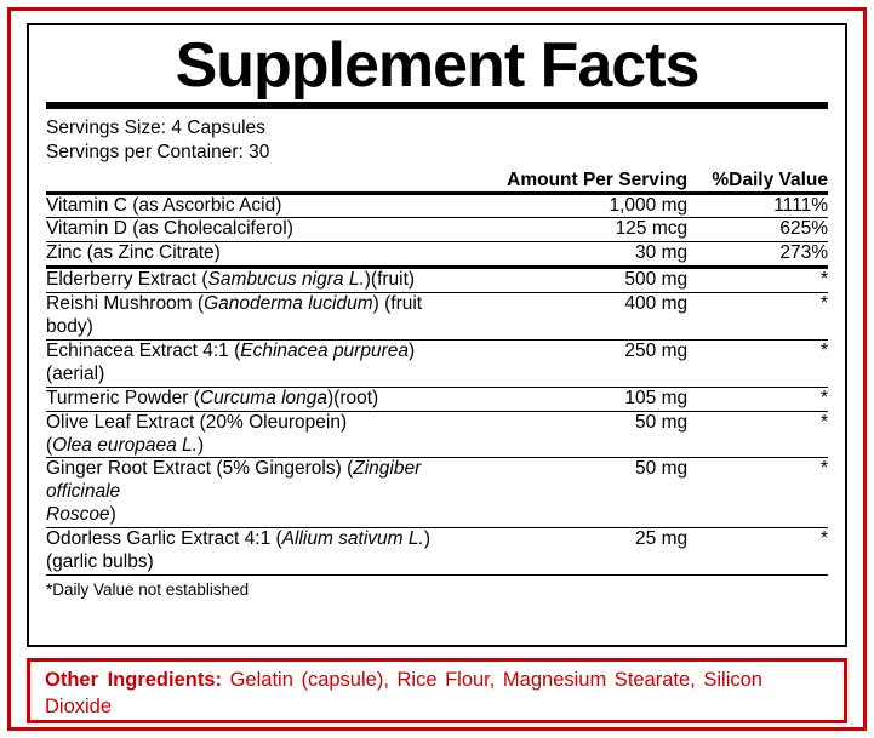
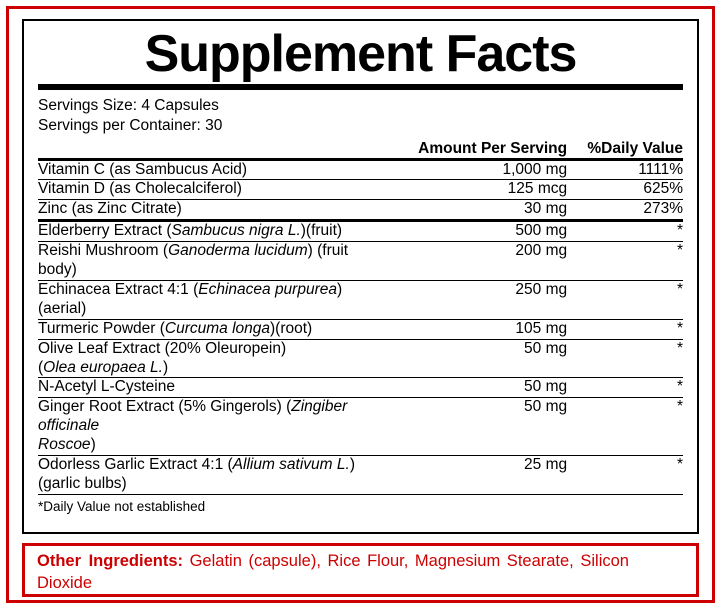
  Supplement Facts
  Servings Size: 4 Capsules
  Servings per Container: 30
  	Amount Per Serving	%Daily Value
- Vitamin C (as Ascorbic Acid)	1,000 mg	1111%
+ Vitamin C (as Sambucus Acid)	1,000 mg	1111%
  Vitamin D (as Cholecalciferol)	125 mcg	625%
  Zinc (as Zinc Citrate)	30 mg	273%
  Elderberry Extract (Sambucus nigra L.)(fruit)	500 mg	*
- Reishi Mushroom (Ganoderma lucidum) (fruit body)	400 mg	*
+ Reishi Mushroom (Ganoderma lucidum) (fruit body)	200 mg	*
  Echinacea Extract 4:1 (Echinacea purpurea) (aerial)	250 mg	*
  Turmeric Powder (Curcuma longa)(root)	105 mg	*
  Olive Leaf Extract (20% Oleuropein)(Olea europaea L.)	50 mg	*
+ N-Acetyl L-Cysteine	50 mg	*
  Ginger Root Extract (5% Gingerols) (Zingiber officinaleRoscoe)	50 mg	*
  Odorless Garlic Extract 4:1 (Allium sativum L.)(garlic bulbs)	25 mg	*
  *Daily Value not established
  Other Ingredients: Gelatin (capsule), Rice Flour, Magnesium Stearate, Silicon Dioxide
